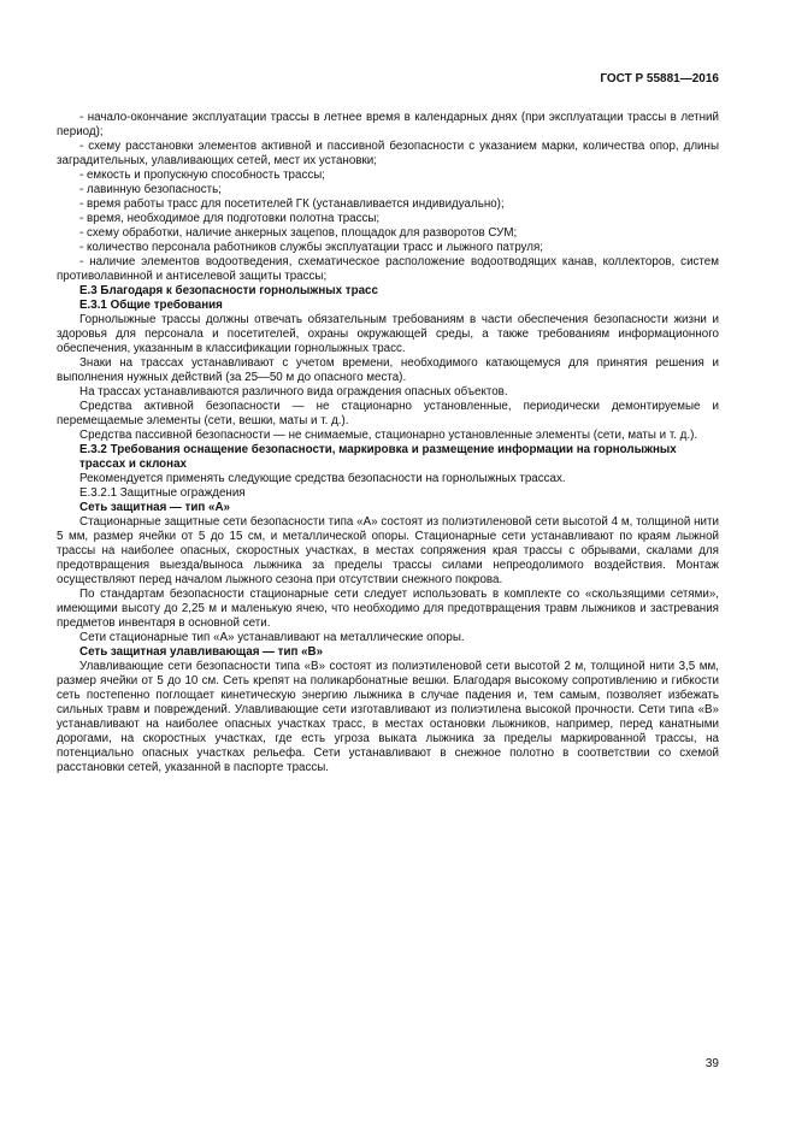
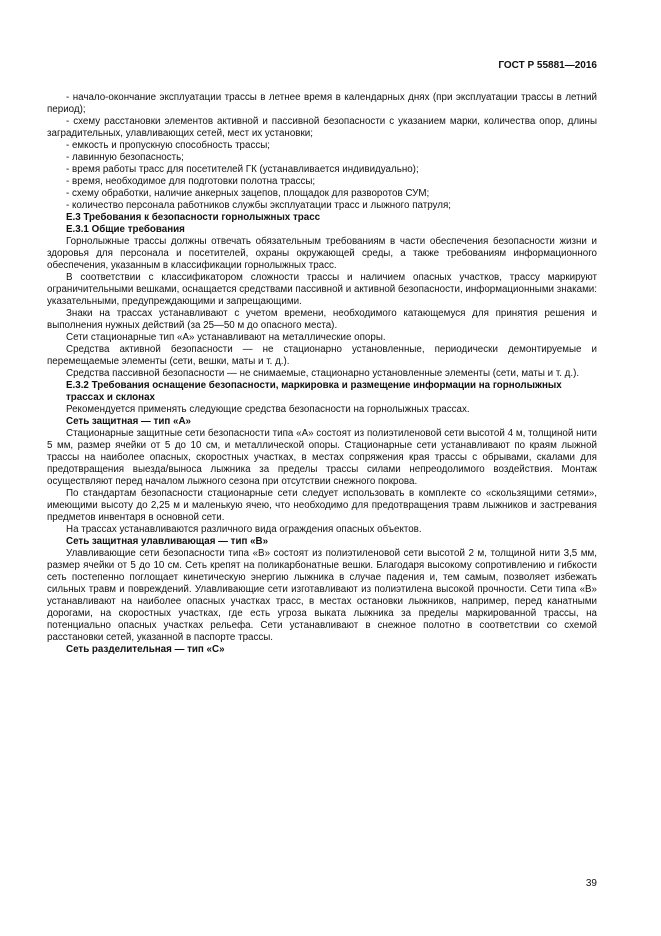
  ГОСТ Р 55881—2016
  - начало-окончание эксплуатации трассы в летнее время в календарных днях (при эксплуатации трассы в летний период);
  - схему расстановки элементов активной и пассивной безопасности с указанием марки, количества опор, длины заградительных, улавливающих сетей, мест их установки;
  - емкость и пропускную способность трассы;
  - лавинную безопасность;
  - время работы трасс для посетителей ГК (устанавливается индивидуально);
  - время, необходимое для подготовки полотна трассы;
  - схему обработки, наличие анкерных зацепов, площадок для разворотов СУМ;
  - количество персонала работников службы эксплуатации трасс и лыжного патруля;
- - наличие элементов водоотведения, схематическое расположение водоотводящих канав, коллекторов, систем противолавинной и антиселевой защиты трассы;
- Е.3 Благодаря к безопасности горнолыжных трасс
+ Е.3 Требования к безопасности горнолыжных трасс
  Е.3.1 Общие требования
  Горнолыжные трассы должны отвечать обязательным требованиям в части обеспечения безопасности жизни и здоровья для персонала и посетителей, охраны окружающей среды, а также требованиям информационного обеспечения, указанным в классификации горнолыжных трасс.
+ В соответствии с классификатором сложности трассы и наличием опасных участков, трассу маркируют ограничительными вешками, оснащается средствами пассивной и активной безопасности, информационными знаками: указательными, предупреждающими и запрещающими.
  Знаки на трассах устанавливают с учетом времени, необходимого катающемуся для принятия решения и выполнения нужных действий (за 25—50 м до опасного места).
- На трассах устанавливаются различного вида ограждения опасных объектов.
+ Сети стационарные тип «А» устанавливают на металлические опоры.
  Средства активной безопасности — не стационарно установленные, периодически демонтируемые и перемещаемые элементы (сети, вешки, маты и т. д.).
  Средства пассивной безопасности — не снимаемые, стационарно установленные элементы (сети, маты и т. д.).
  Е.3.2 Требования оснащение безопасности, маркировка и размещение информации на горнолыжных трассах и склонах
  Рекомендуется применять следующие средства безопасности на горнолыжных трассах.
- Е.3.2.1 Защитные ограждения
  Сеть защитная — тип «А»
- Стационарные защитные сети безопасности типа «А» состоят из полиэтиленовой сети высотой 4 м, толщиной нити 5 мм, размер ячейки от 5 до 15 см, и металлической опоры. Стационарные сети устанавливают по краям лыжной трассы на наиболее опасных, скоростных участках, в местах сопряжения края трассы с обрывами, скалами для предотвращения выезда/выноса лыжника за пределы трассы силами непреодолимого воздействия. Монтаж осуществляют перед началом лыжного сезона при отсутствии снежного покрова.
+ Стационарные защитные сети безопасности типа «А» состоят из полиэтиленовой сети высотой 4 м, толщиной нити 5 мм, размер ячейки от 5 до 10 см, и металлической опоры. Стационарные сети устанавливают по краям лыжной трассы на наиболее опасных, скоростных участках, в местах сопряжения края трассы с обрывами, скалами для предотвращения выезда/выноса лыжника за пределы трассы силами непреодолимого воздействия. Монтаж осуществляют перед началом лыжного сезона при отсутствии снежного покрова.
  По стандартам безопасности стационарные сети следует использовать в комплекте со «скользящими сетями», имеющими высоту до 2,25 м и маленькую ячею, что необходимо для предотвращения травм лыжников и застревания предметов инвентаря в основной сети.
- Сети стационарные тип «А» устанавливают на металлические опоры.
+ На трассах устанавливаются различного вида ограждения опасных объектов.
  Сеть защитная улавливающая — тип «В»
  Улавливающие сети безопасности типа «В» состоят из полиэтиленовой сети высотой 2 м, толщиной нити 3,5 мм, размер ячейки от 5 до 10 см. Сеть крепят на поликарбонатные вешки. Благодаря высокому сопротивлению и гибкости сеть постепенно поглощает кинетическую энергию лыжника в случае падения и, тем самым, позволяет избежать сильных травм и повреждений. Улавливающие сети изготавливают из полиэтилена высокой прочности. Сети типа «В» устанавливают на наиболее опасных участках трасс, в местах остановки лыжников, например, перед канатными дорогами, на скоростных участках, где есть угроза выката лыжника за пределы маркированной трассы, на потенциально опасных участках рельефа. Сети устанавливают в снежное полотно в соответствии со схемой расстановки сетей, указанной в паспорте трассы.
+ Сеть разделительная — тип «С»
  39
